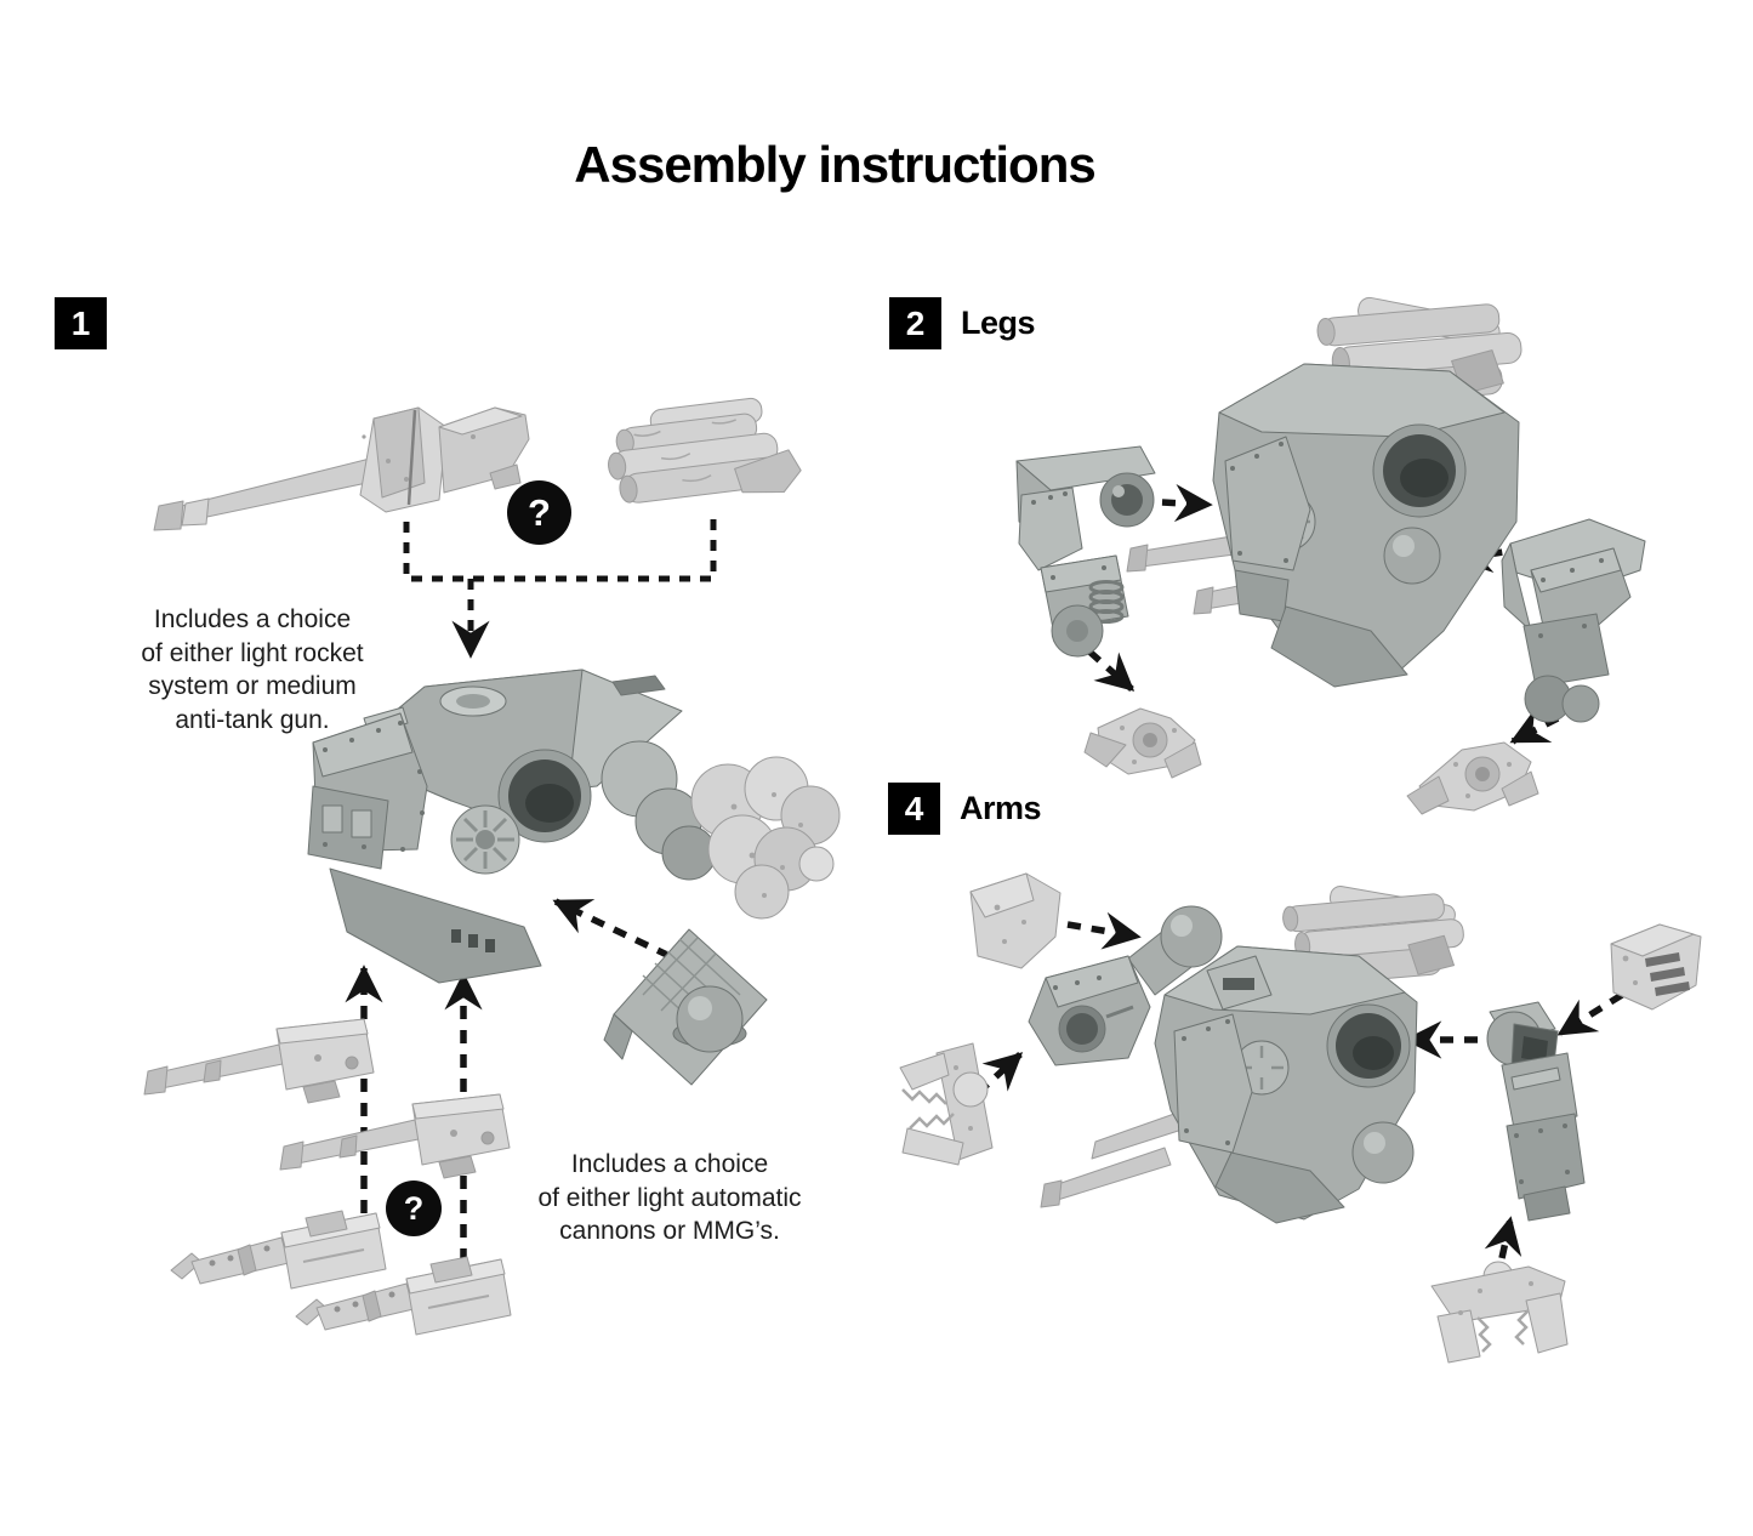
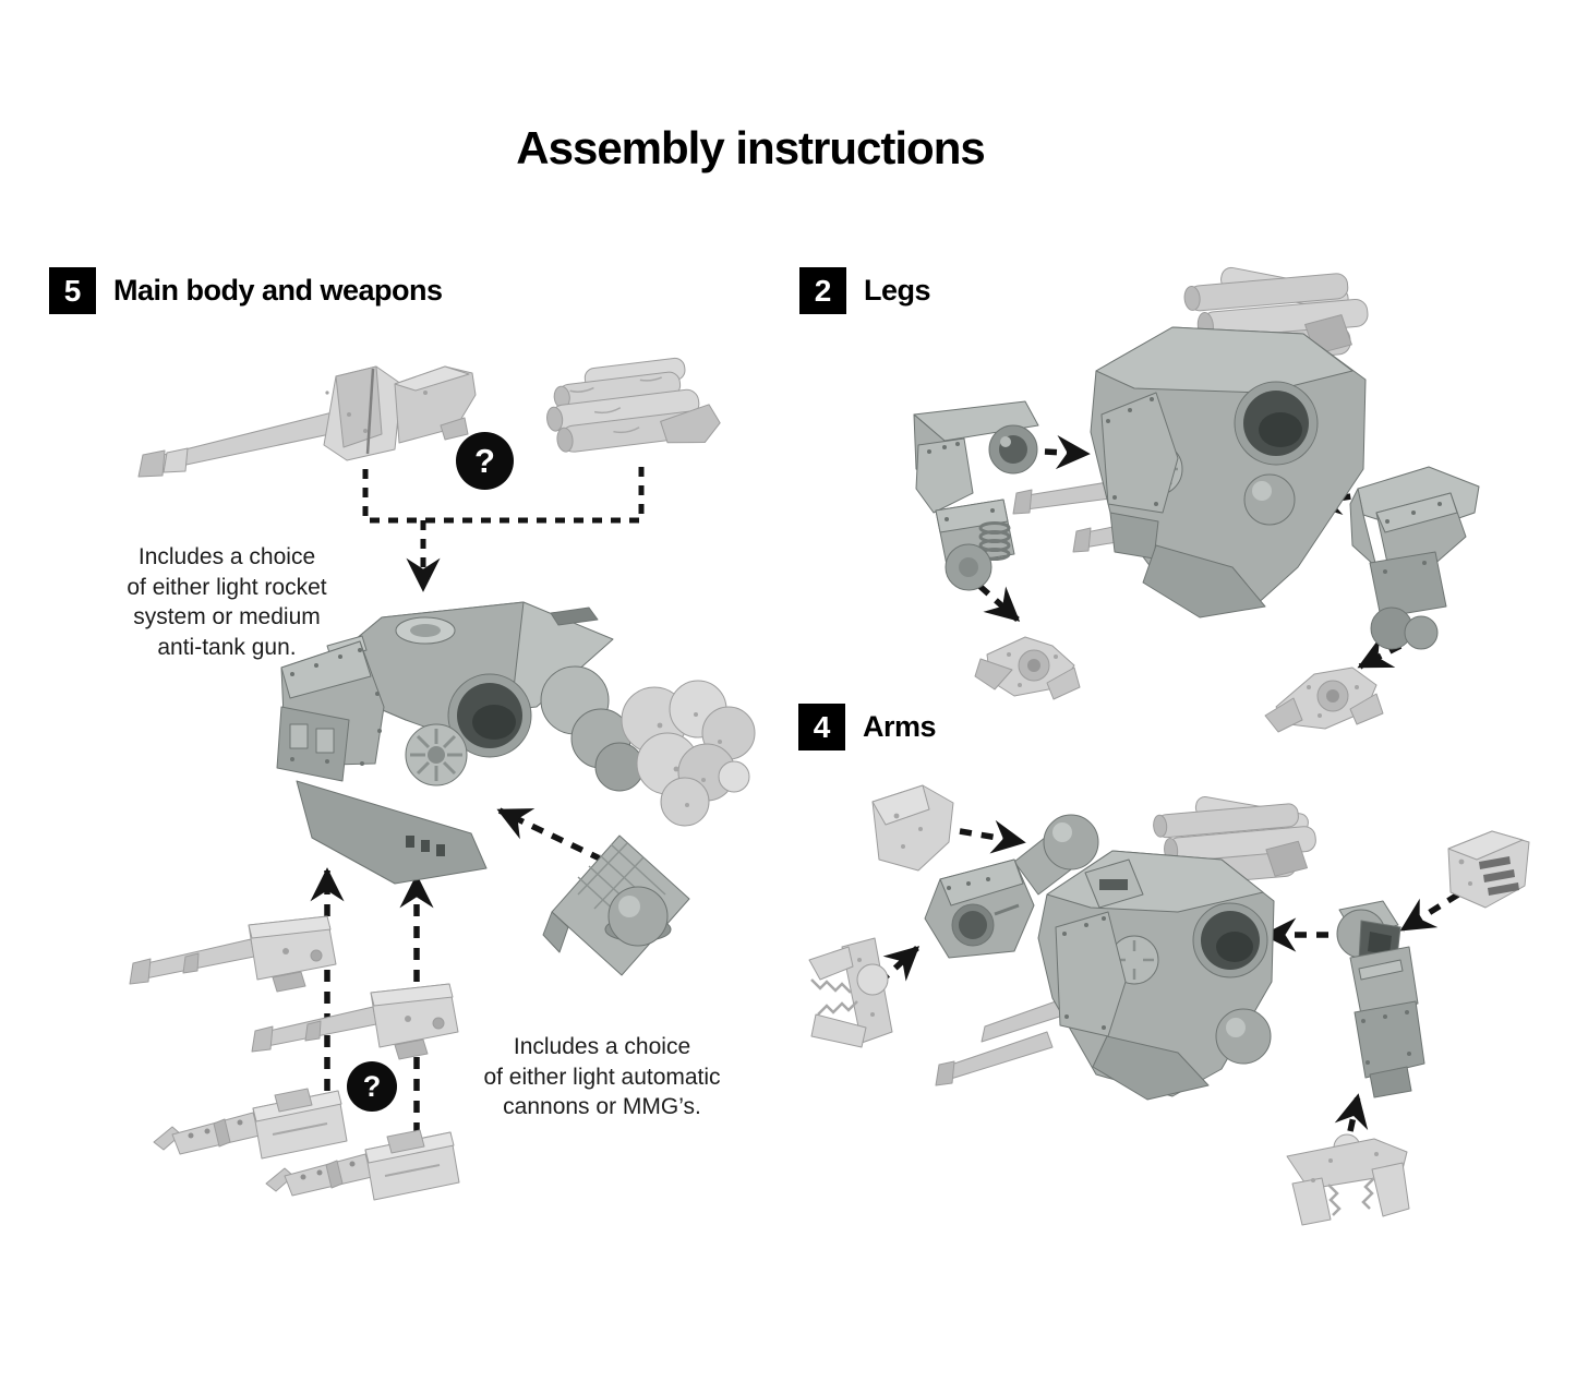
  Assembly instructions
- 1
+ 5
+ Main body and weapons
  2
  Legs
  4
  Arms
  Includes a choice
  of either light rocket
  system or medium
  anti-tank gun.
  Includes a choice
  of either light automatic
  cannons or MMG’s.
  ?
  ?
